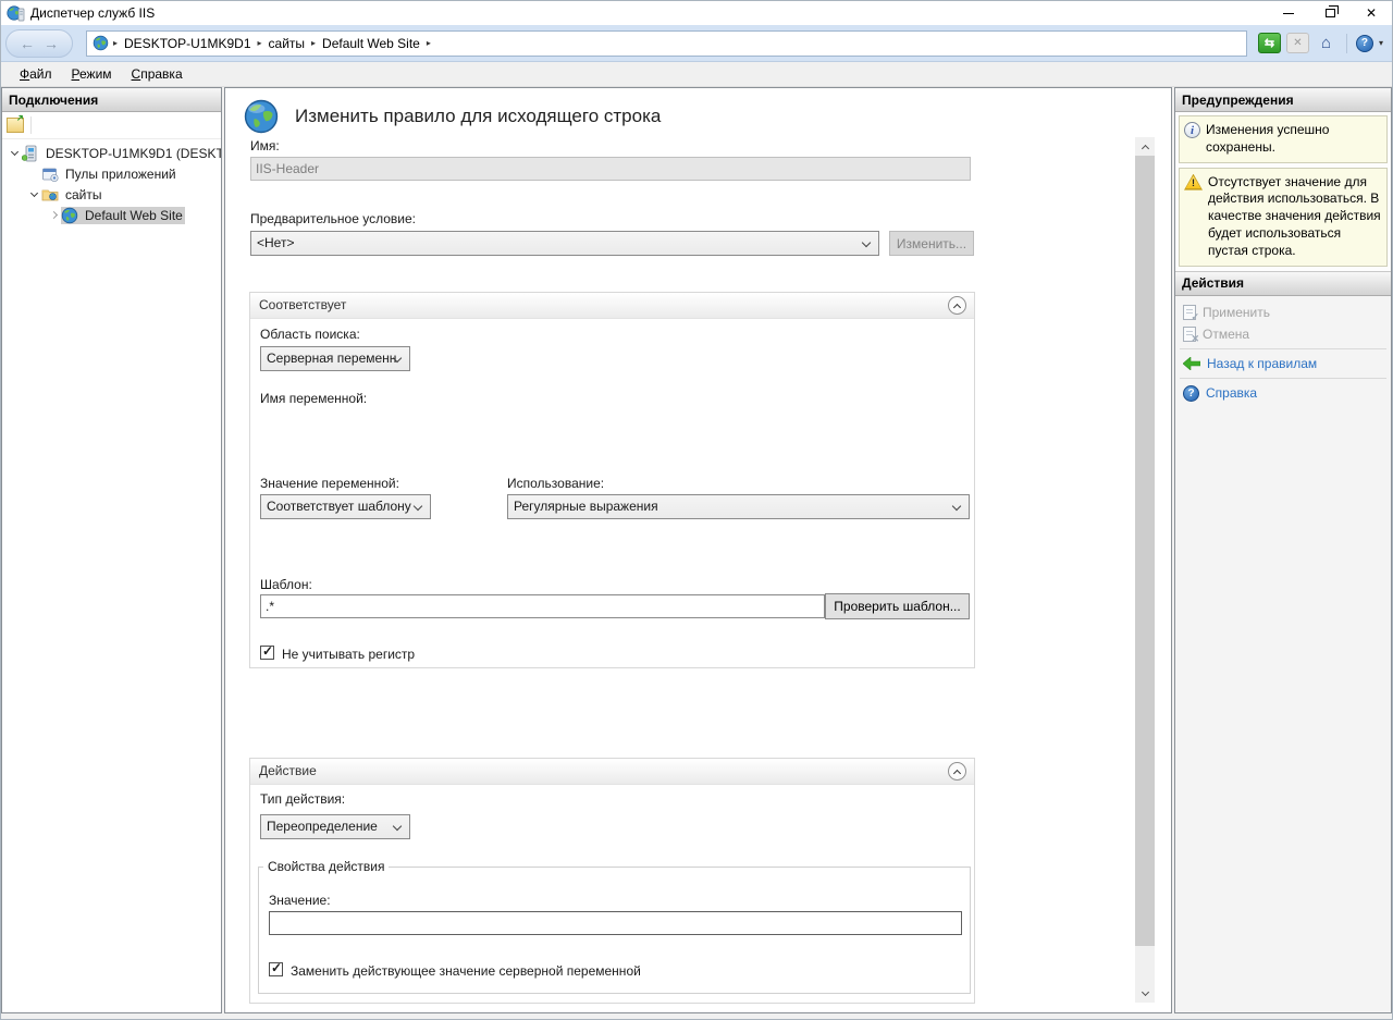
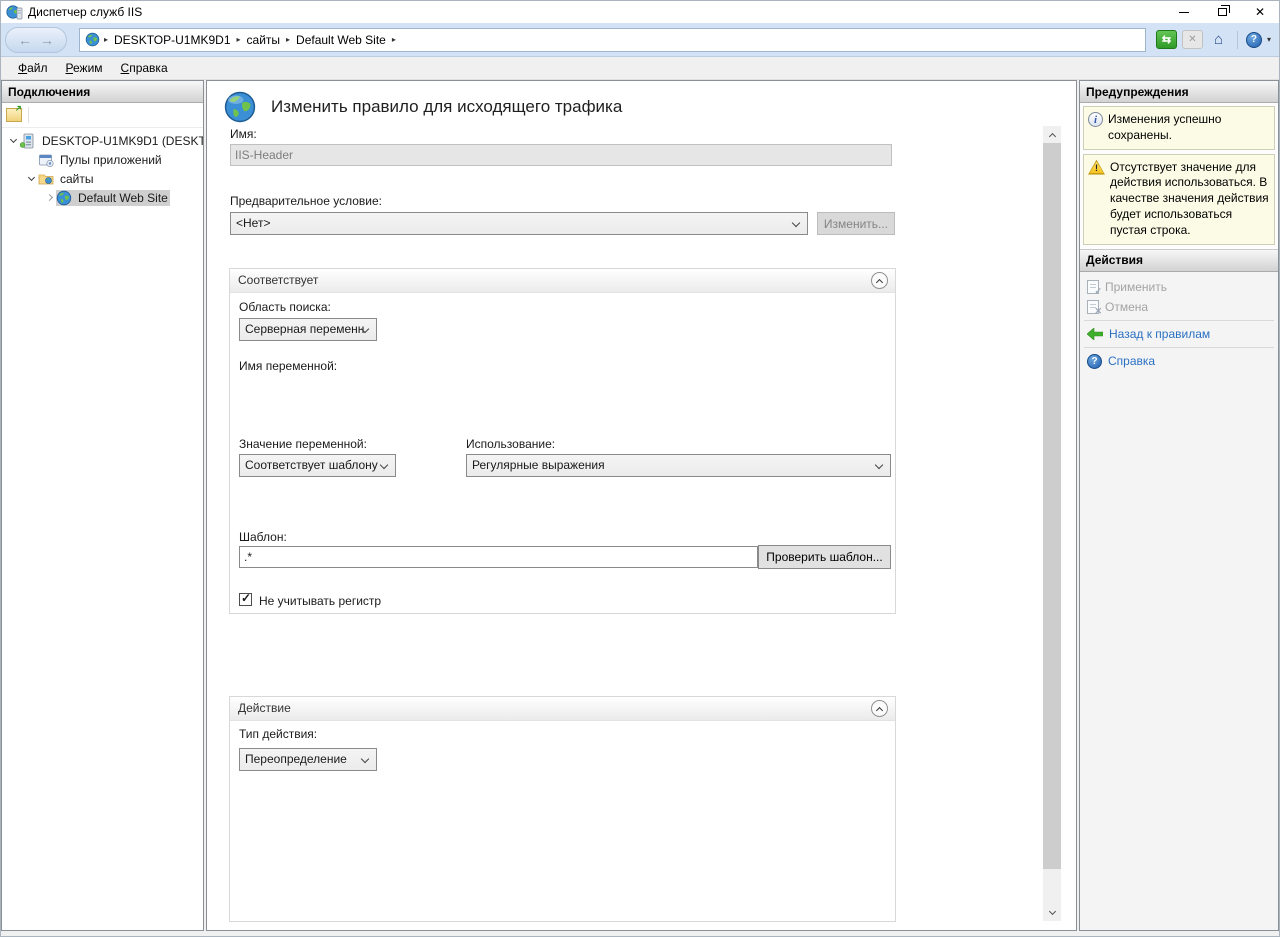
  Диспетчер служб IIS
  ✕
  ←
  →
  ▸
  DESKTOP-U1MK9D1
  ▸
  сайты
  ▸
  Default Web Site
  ▸
  ⇆
  ✕
  ⌂
  ?
  ▾
  Файл
  Режим
  Справка
  Подключения
  DESKTOP-U1MK9D1 (DESKT
  Пулы приложений
  сайты
  Default Web Site
- Изменить правило для исходящего строка
+ Изменить правило для исходящего трафика
  Имя:
  IIS-Header
  Предварительное условие:
  <Нет>
  Изменить...
  Соответствует
  Область поиска:
  Серверная переменн
  Имя переменной:
  Значение переменной:
  Использование:
  Соответствует шаблону
  Регулярные выражения
  Шаблон:
  .*
  Проверить шаблон...
  Не учитывать регистр
  Действие
  Тип действия:
  Переопределение
- Свойства действия
- Значение:
- Заменить действующее значение серверной переменной
  Предупреждения
  i
  Изменения успешно сохранены.
  !
  Отсутствует значение для действия использоваться. В качестве значения действия будет использоваться пустая строка.
  Действия
  ✓
  Применить
  ✕
  Отмена
  Назад к правилам
  ?
  Справка
